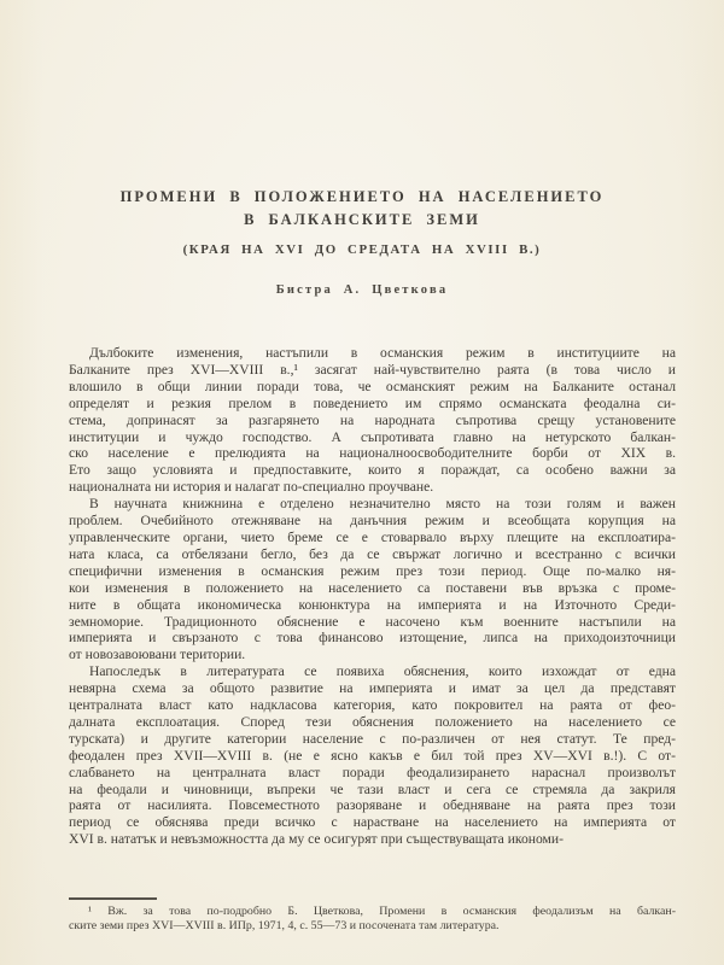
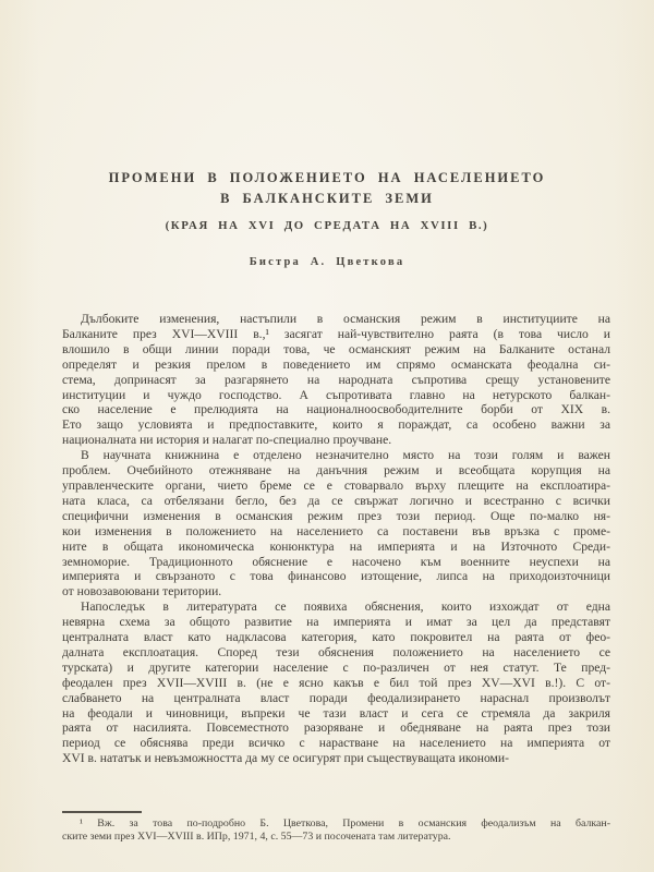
  ПРОМЕНИ В ПОЛОЖЕНИЕТО НА НАСЕЛЕНИЕТО
  В БАЛКАНСКИТЕ ЗЕМИ
  (КРАЯ НА XVI ДО СРЕДАТА НА XVIII В.)
  Бистра А. Цветкова
  Дълбоките изменения, настъпили в османския режим в институциите на
  Балканите през XVI—XVIII в.,¹ засягат най-чувствително раята (в това число и
  влошило в общи линии поради това, че османският режим на Балканите останал
  определят и резкия прелом в поведението им спрямо османската феодална си-
  стема, допринасят за разгарянето на народната съпротива срещу установените
  институции и чуждо господство. А съпротивата главно на нетурското балкан-
  ско население е прелюдията на националноосвободителните борби от XIX в.
  Ето защо условията и предпоставките, които я пораждат, са особено важни за
  националната ни история и налагат по-специално проучване.
  В научната книжнина е отделено незначително място на този голям и важен
  проблем. Очебийното отежняване на данъчния режим и всеобщата корупция на
  управленческите органи, чието бреме се е стоварвало върху плещите на експлоатира-
  ната класа, са отбелязани бегло, без да се свържат логично и всестранно с всички
  специфични изменения в османския режим през този период. Още по-малко ня-
  кои изменения в положението на населението са поставени във връзка с проме-
  ните в общата икономическа конюнктура на империята и на Източното Среди-
- земноморие. Традиционното обяснение е насочено към военните настъпили на
+ земноморие. Традиционното обяснение е насочено към военните неуспехи на
  империята и свързаното с това финансово изтощение, липса на приходоизточници
  от новозавоювани територии.
  Напоследък в литературата се появиха обяснения, които изхождат от една
  невярна схема за общото развитие на империята и имат за цел да представят
  централната власт като надкласова категория, като покровител на раята от фео-
  далната експлоатация. Според тези обяснения положението на населението се
  турската) и другите категории население с по-различен от нея статут. Те пред-
  феодален през XVII—XVIII в. (не е ясно какъв е бил той през XV—XVI в.!). С от-
  слабването на централната власт поради феодализирането нараснал произволът
  на феодали и чиновници, въпреки че тази власт и сега се стремяла да закриля
  раята от насилията. Повсеместното разоряване и обедняване на раята през този
  период се обяснява преди всичко с нарастване на населението на империята от
  XVI в. нататък и невъзможността да му се осигурят при съществуващата икономи-
  ¹ Вж. за това по-подробно Б. Цветкова, Промени в османския феодализъм на балкан-
  ските земи през XVI—XVIII в. ИПр, 1971, 4, с. 55—73 и посочената там литература.
